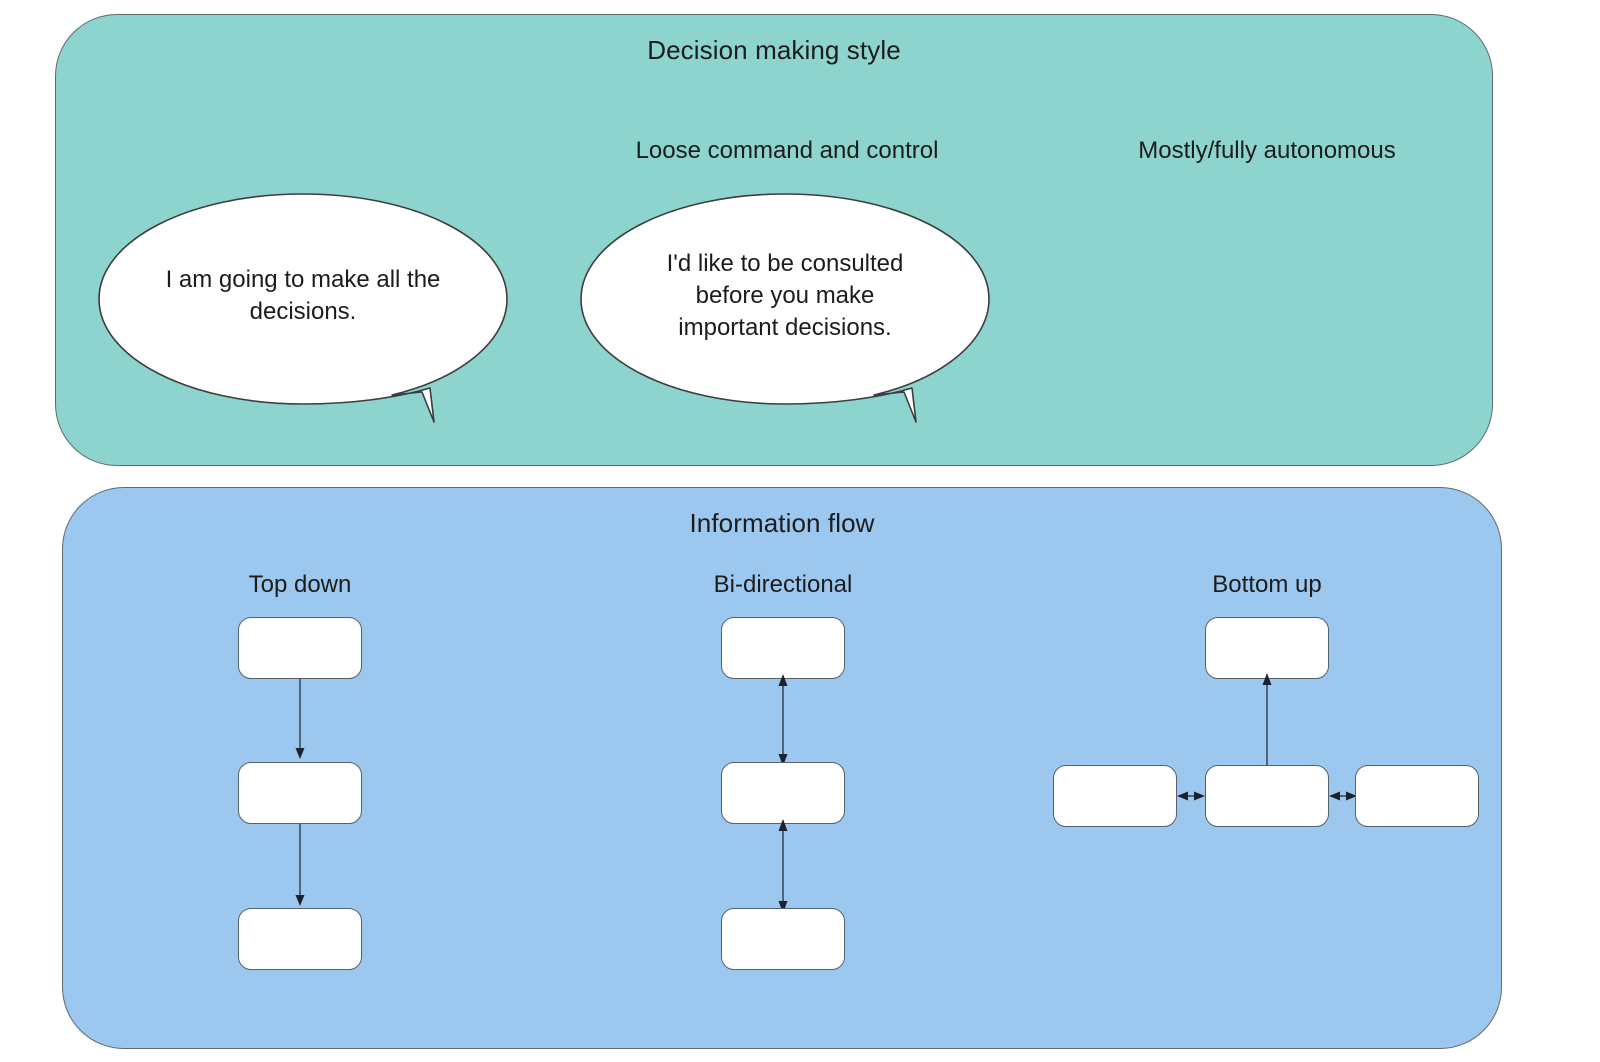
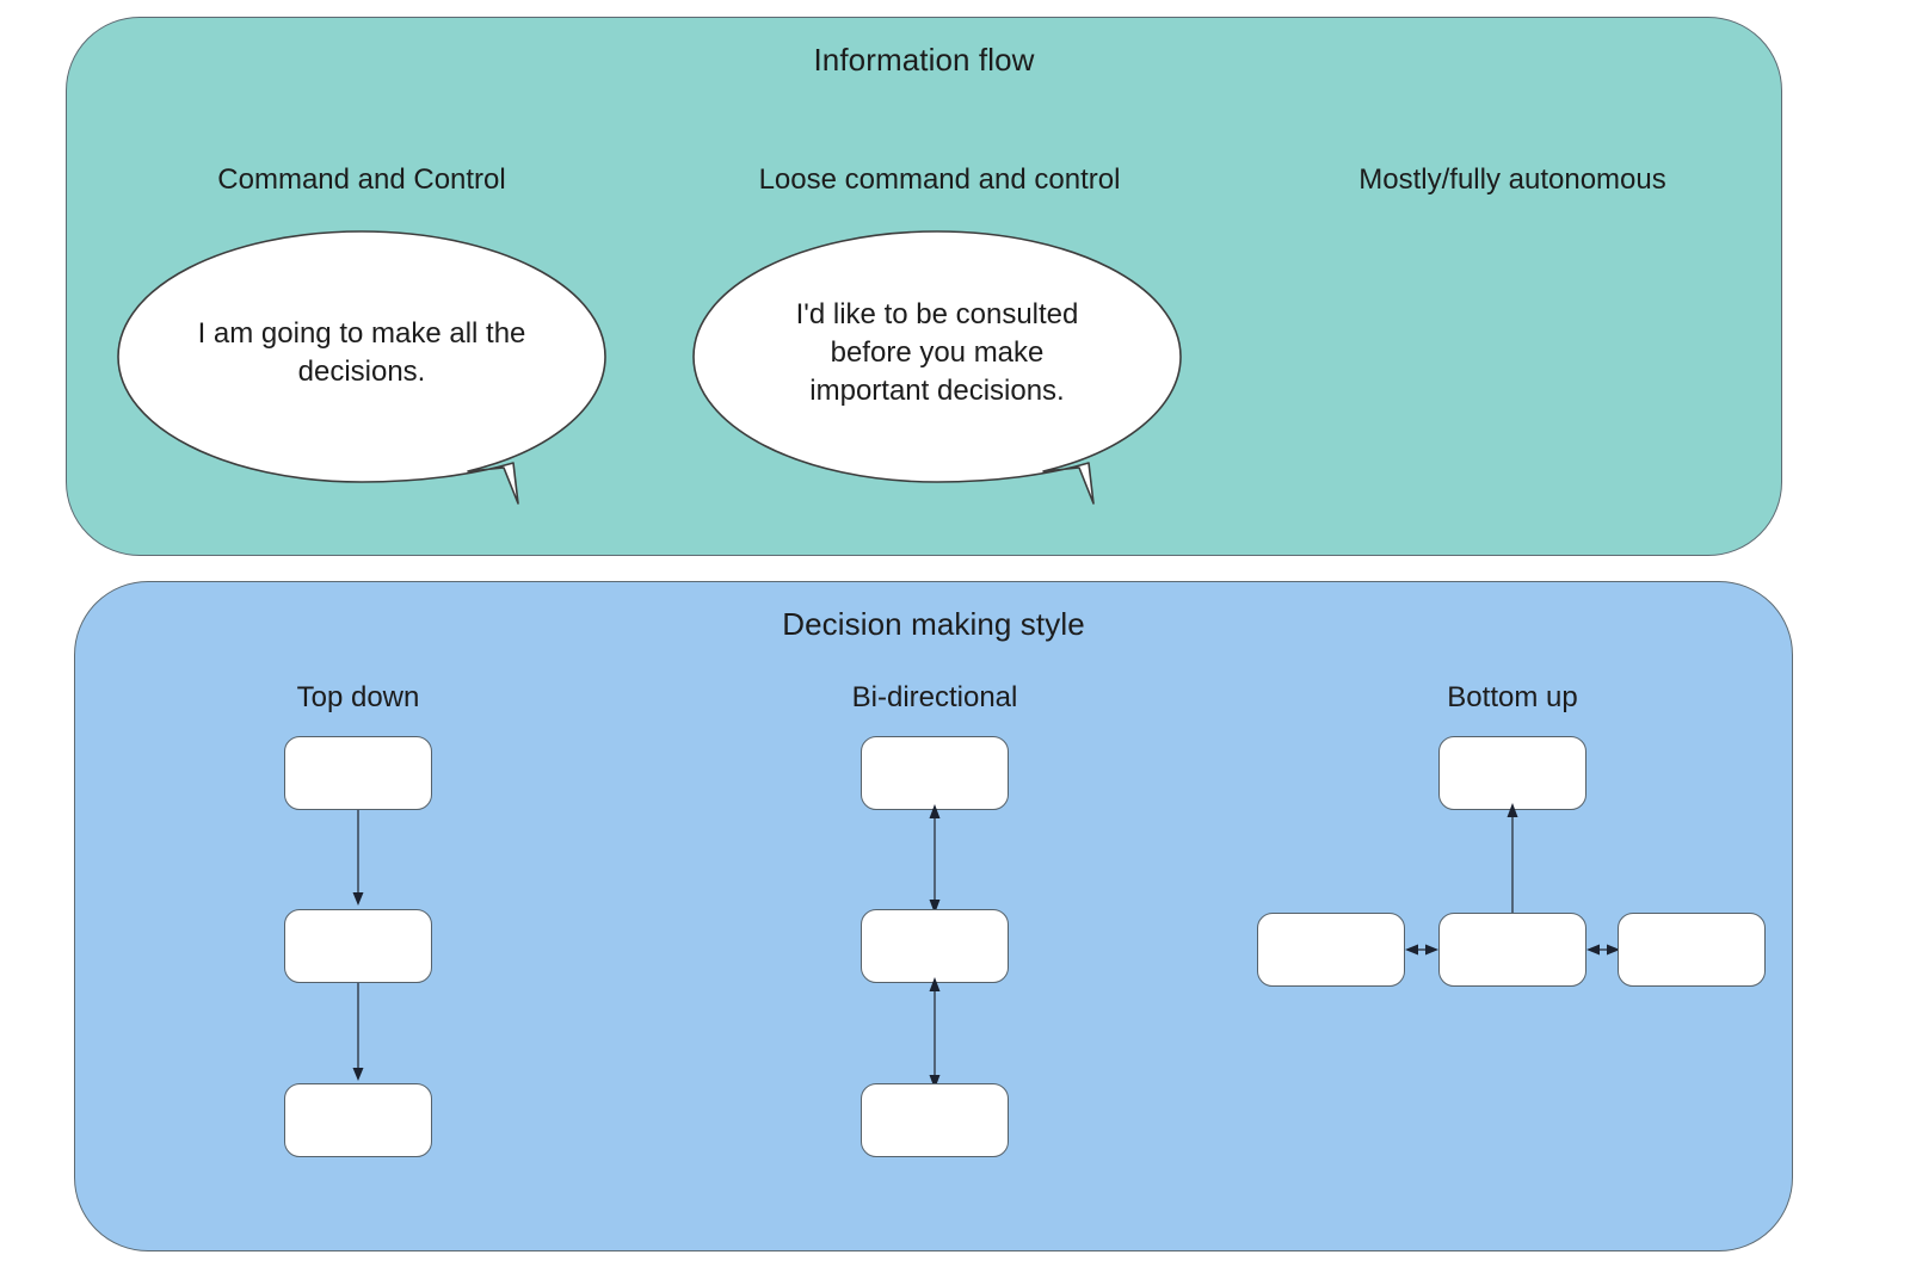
- Decision making style
+ Information flow
+ Command and Control
  Loose command and control
  Mostly/fully autonomous
  I am going to make all the
  decisions.
  I'd like to be consulted
  before you make
  important decisions.
- Information flow
+ Decision making style
  Top down
  Bi-directional
  Bottom up
